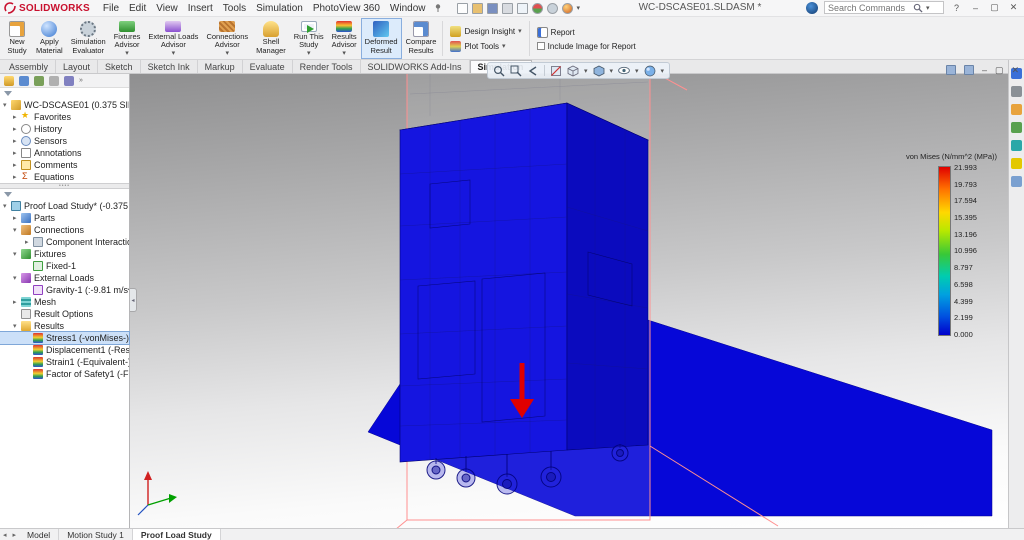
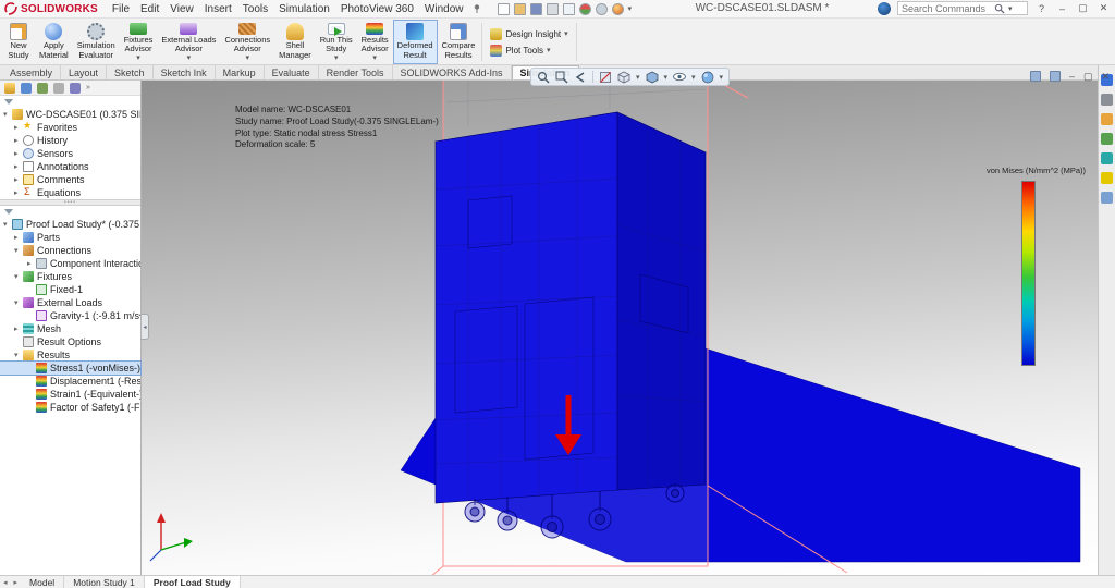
  SOLIDWORKS
  File
  Edit
  View
  Insert
  Tools
  Simulation
  PhotoView 360
  Window
  WC-DSCASE01.SLDASM *
  Search Commands
  ?
  –
  ▢
  ✕
  New
  Study
  Apply
  Material
  Simulation
  Evaluator
  Fixtures
  Advisor
  External Loads
  Advisor
  Connections
  Advisor
  Shell
  Manager
  Run This
  Study
  Results
  Advisor
  Deformed
  Result
  Compare
  Results
  Design Insight
  Plot Tools
- Report
- Include Image for Report
  Assembly
  Layout
  Sketch
  Sketch Ink
  Markup
  Evaluate
  Render Tools
  SOLIDWORKS Add-Ins
  Favorites
  History
  Sensors
  Annotations
  Comments
  Equations
  Parts
  Connections
  Component Interacti
  Fixtures
  Fixed-1
  External Loads
  Gravity-1 (:-9.81 m/s
  Mesh
  Result Options
  Results
  Stress1 (-vonMises-)
  Displacement1 (-Res
  Strain1 (-Equivalent-
  Factor of Safety1 (-F
+ Model name: WC-DSCASE01
+ Study name: Proof Load Study(-0.375 SINGLELam-)
+ Plot type: Static nodal stress Stress1
+ Deformation scale: 5
  von Mises (N/mm^2 (MPa))
- 21.993
- 19.793
- 17.594
- 15.395
- 13.196
- 10.996
- 8.797
- 6.598
- 4.399
- 2.199
- 0.000
  –
  ▢
  ✕
  Model
  Motion Study 1
  Proof Load Study
